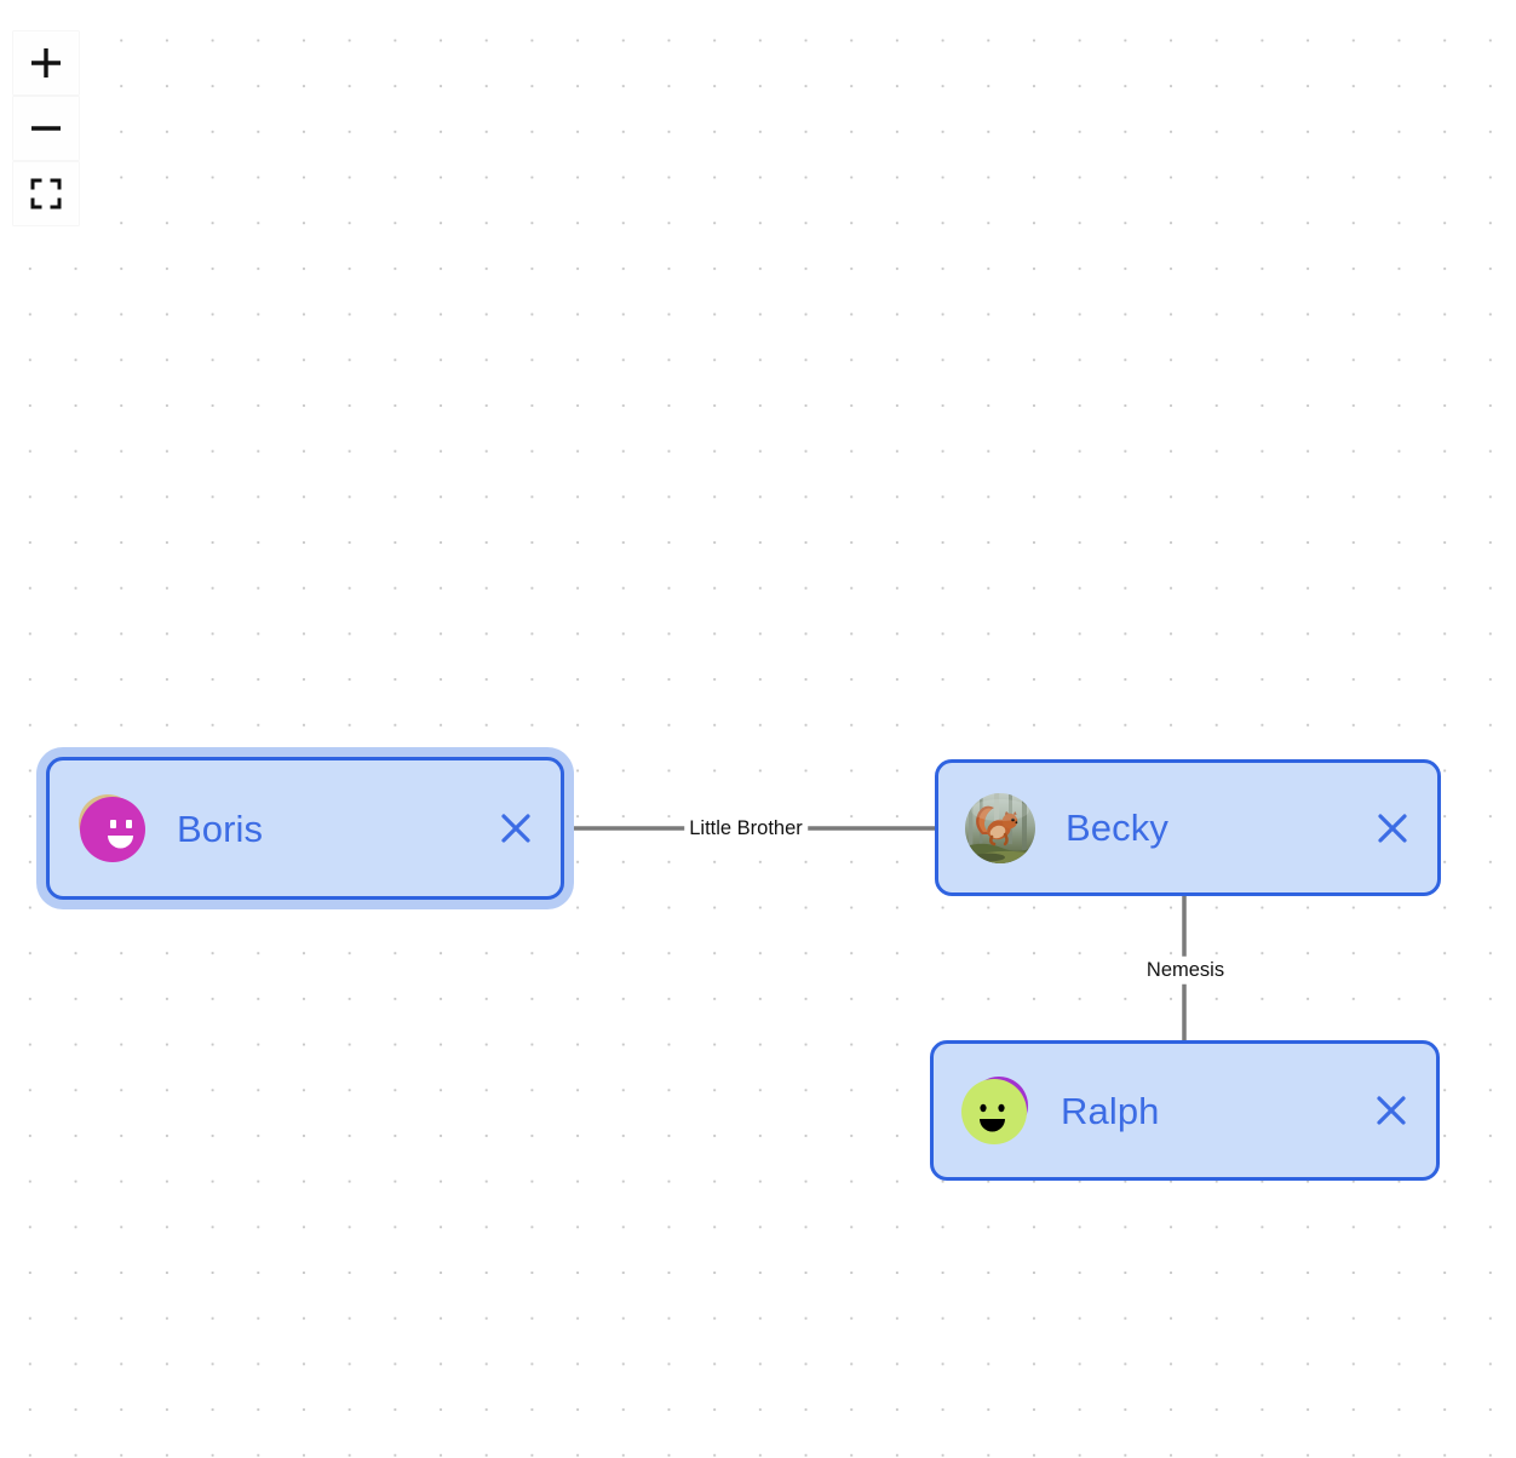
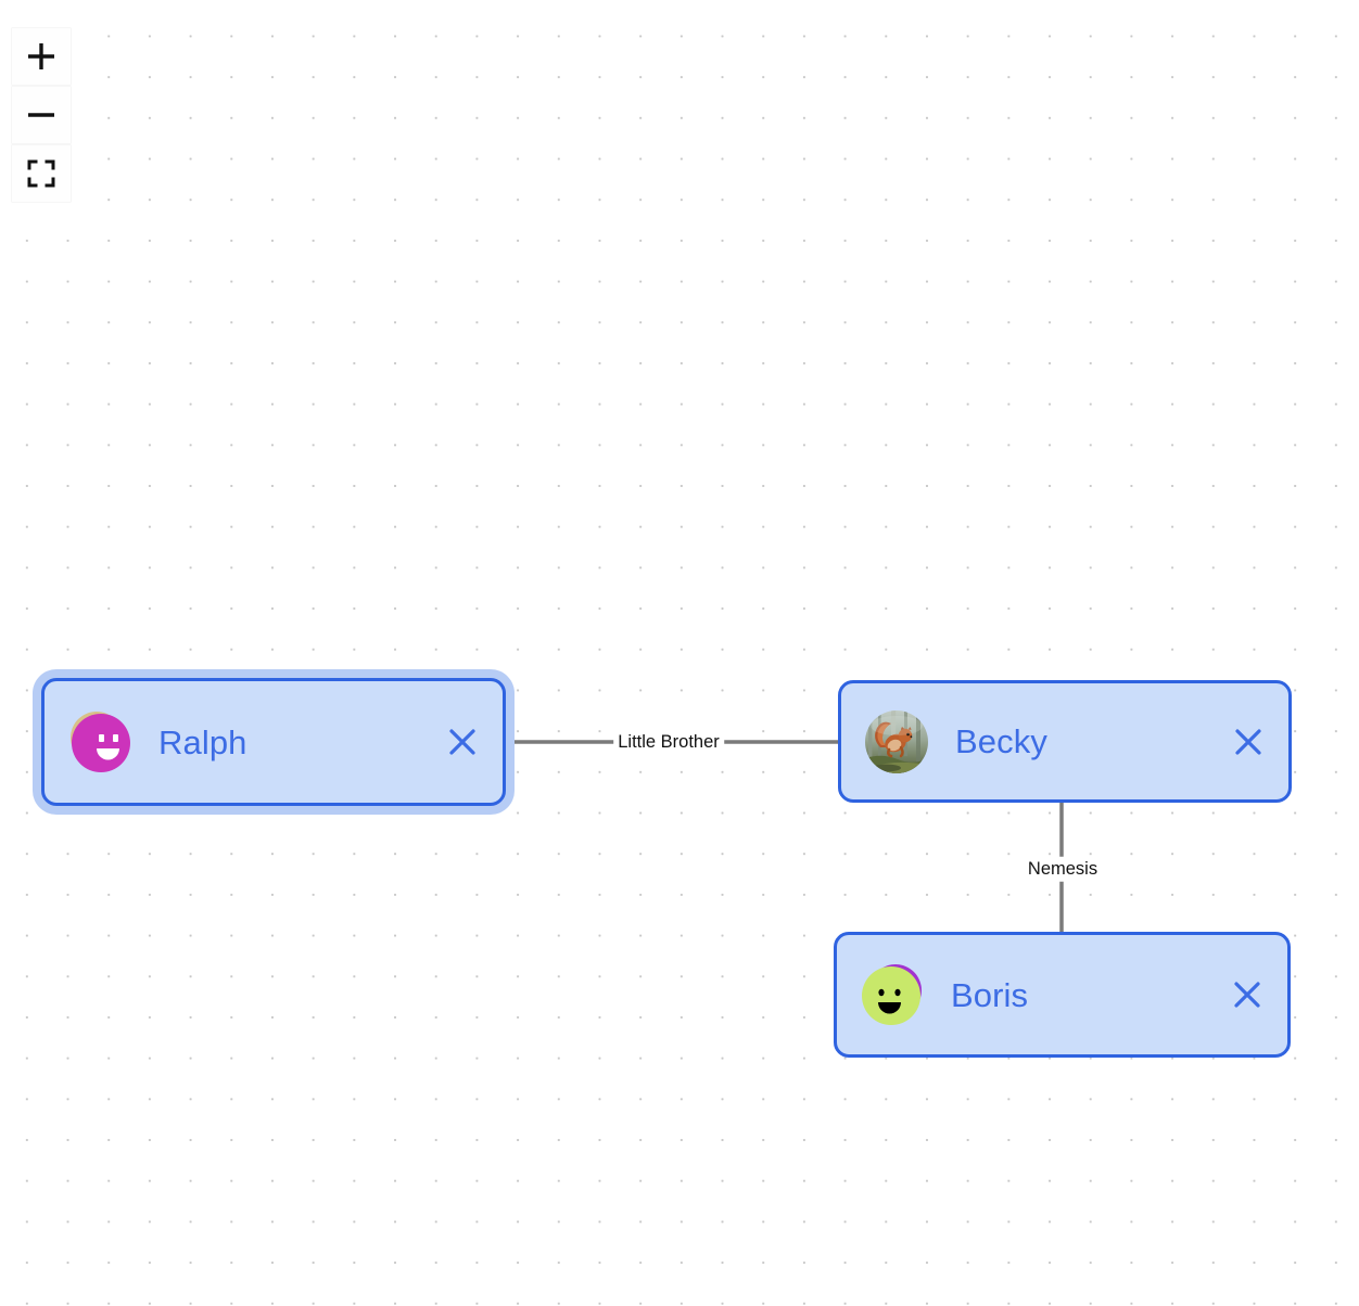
  Little Brother
  Nemesis
- Boris
+ Ralph
  Becky
- Ralph
+ Boris
